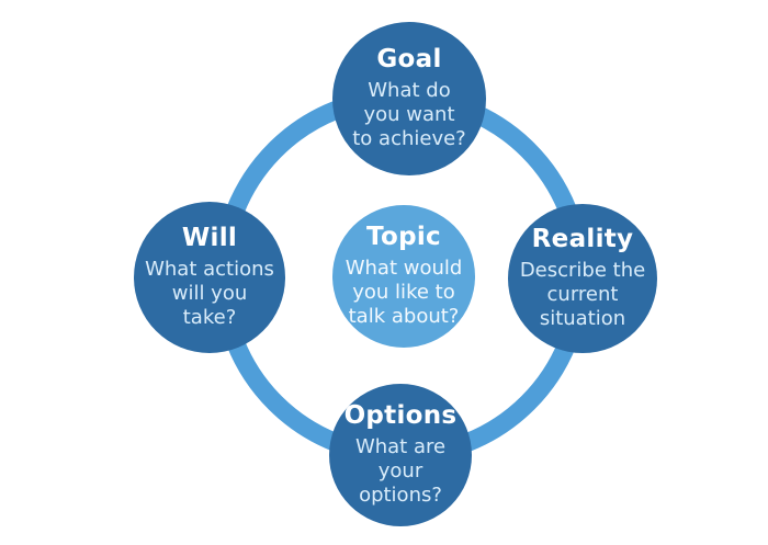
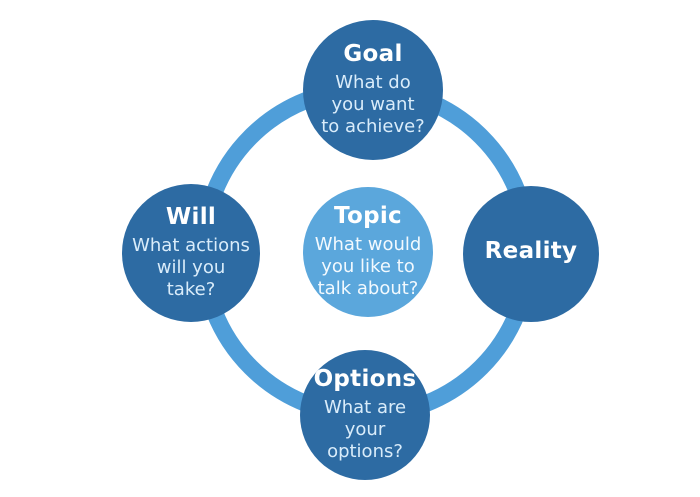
  Goal
  What do
  you want
  to achieve?
  Reality
- Describe the
- current
- situation
  Options
  What are
  your
  options?
  Will
  What actions
  will you
  take?
  Topic
  What would
  you like to
  talk about?
